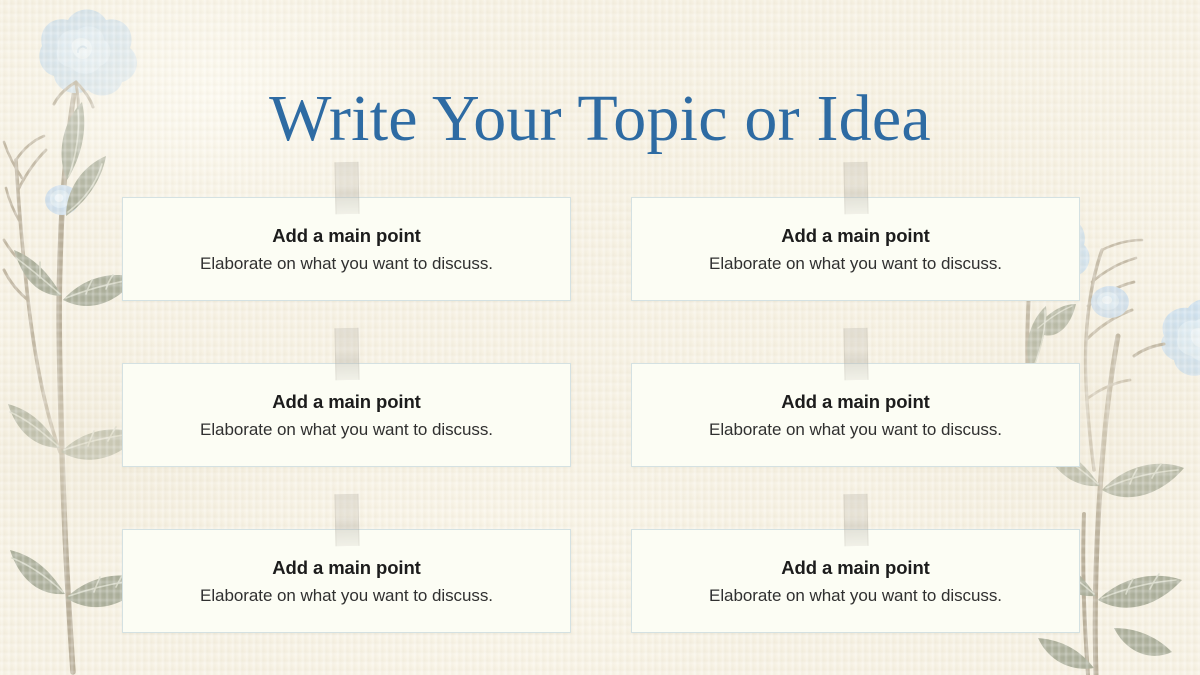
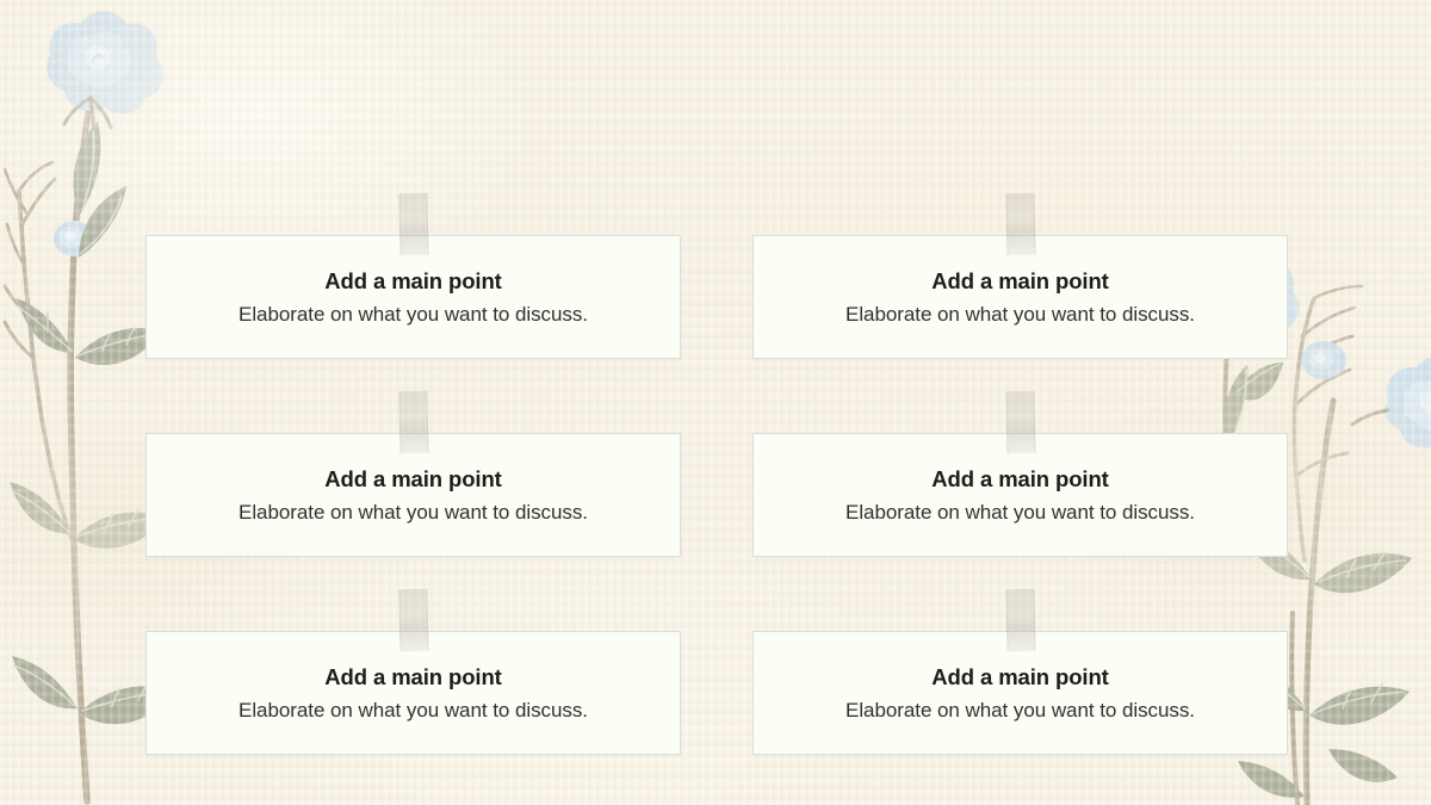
- Write Your Topic or Idea
  Add a main point
  Elaborate on what you want to discuss.
  Add a main point
  Elaborate on what you want to discuss.
  Add a main point
  Elaborate on what you want to discuss.
  Add a main point
  Elaborate on what you want to discuss.
  Add a main point
  Elaborate on what you want to discuss.
  Add a main point
  Elaborate on what you want to discuss.
